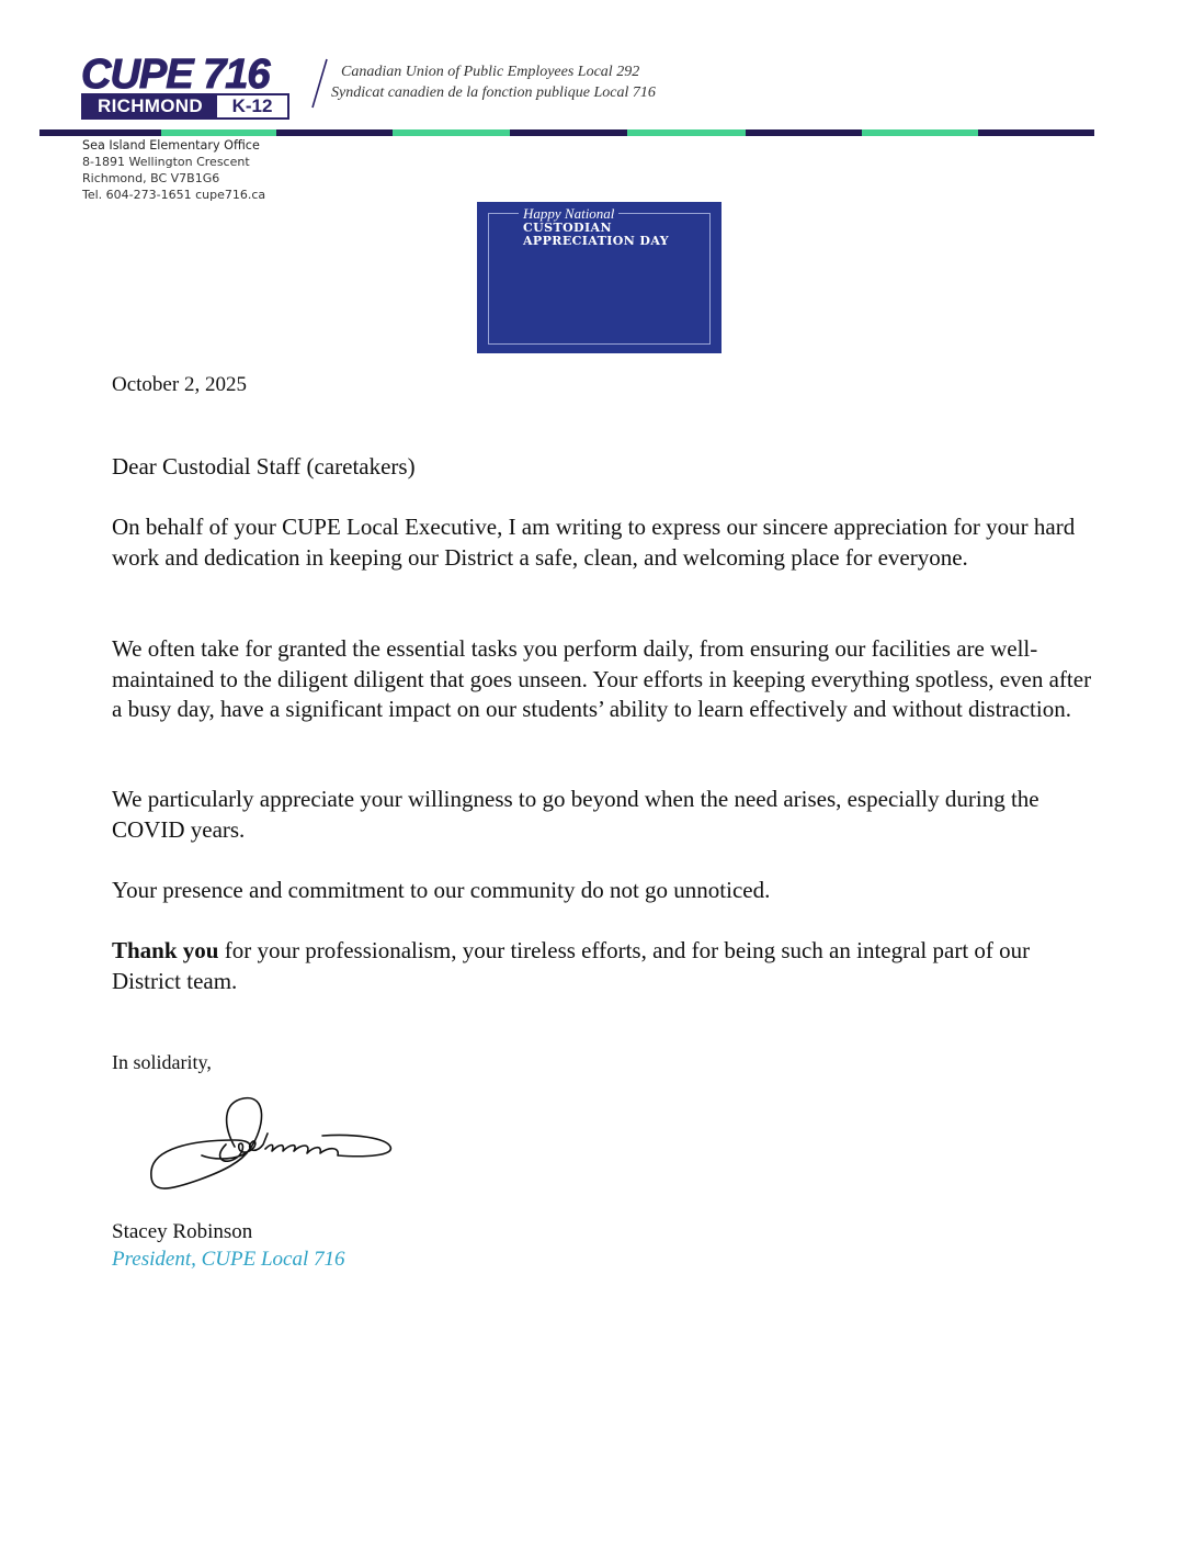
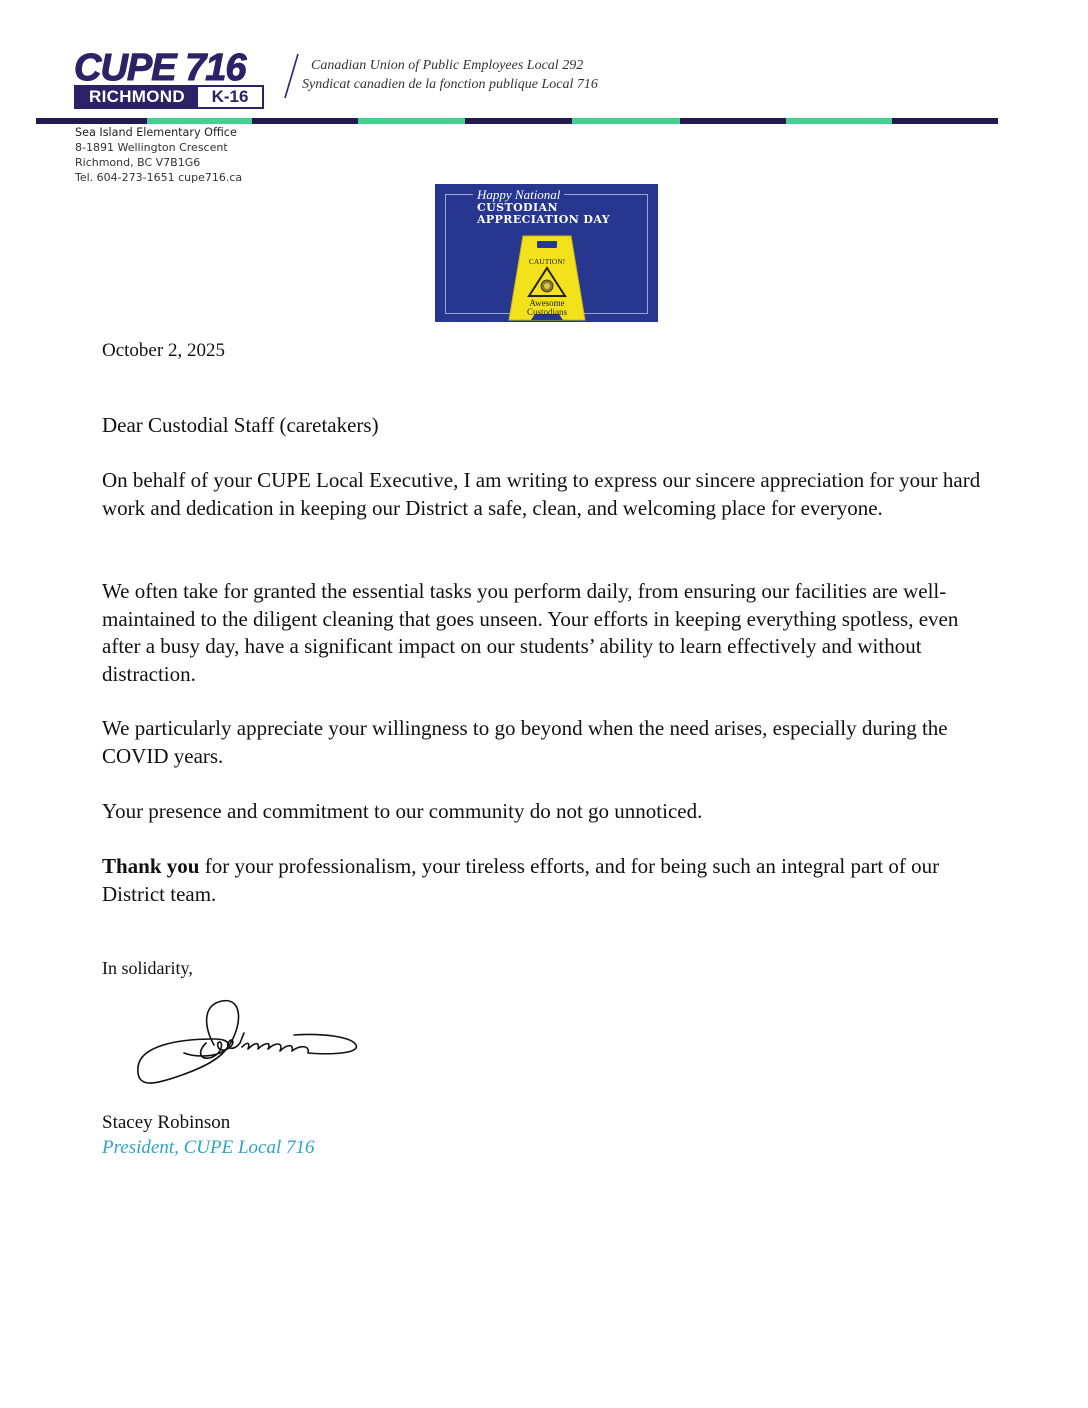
  CUPE 716
  RICHMOND
- K-12
+ K-16
  Canadian Union of Public Employees Local 292
  Syndicat canadien de la fonction publique Local 716
  Sea Island Elementary Office
  8-1891 Wellington Crescent
  Richmond, BC V7B1G6
  Tel. 604-273-1651 cupe716.ca
  Happy National
  CUSTODIAN
  APPRECIATION DAY
+ CAUTION!
+ Awesome
+ Custodians
  October 2, 2025
  Dear Custodial Staff (caretakers)
  On behalf of your CUPE Local Executive, I am writing to express our sincere appreciation for your hard work and dedication in keeping our District a safe, clean, and welcoming place for everyone.
- We often take for granted the essential tasks you perform daily, from ensuring our facilities are well-maintained to the diligent diligent that goes unseen. Your efforts in keeping everything spotless, even after a busy day, have a significant impact on our students’ ability to learn effectively and without distraction.
+ We often take for granted the essential tasks you perform daily, from ensuring our facilities are well-maintained to the diligent cleaning that goes unseen. Your efforts in keeping everything spotless, even after a busy day, have a significant impact on our students’ ability to learn effectively and without distraction.
  We particularly appreciate your willingness to go beyond when the need arises, especially during the COVID years.
  Your presence and commitment to our community do not go unnoticed.
  Thank you for your professionalism, your tireless efforts, and for being such an integral part of our District team.
  In solidarity,
  Stacey Robinson
  President, CUPE Local 716
